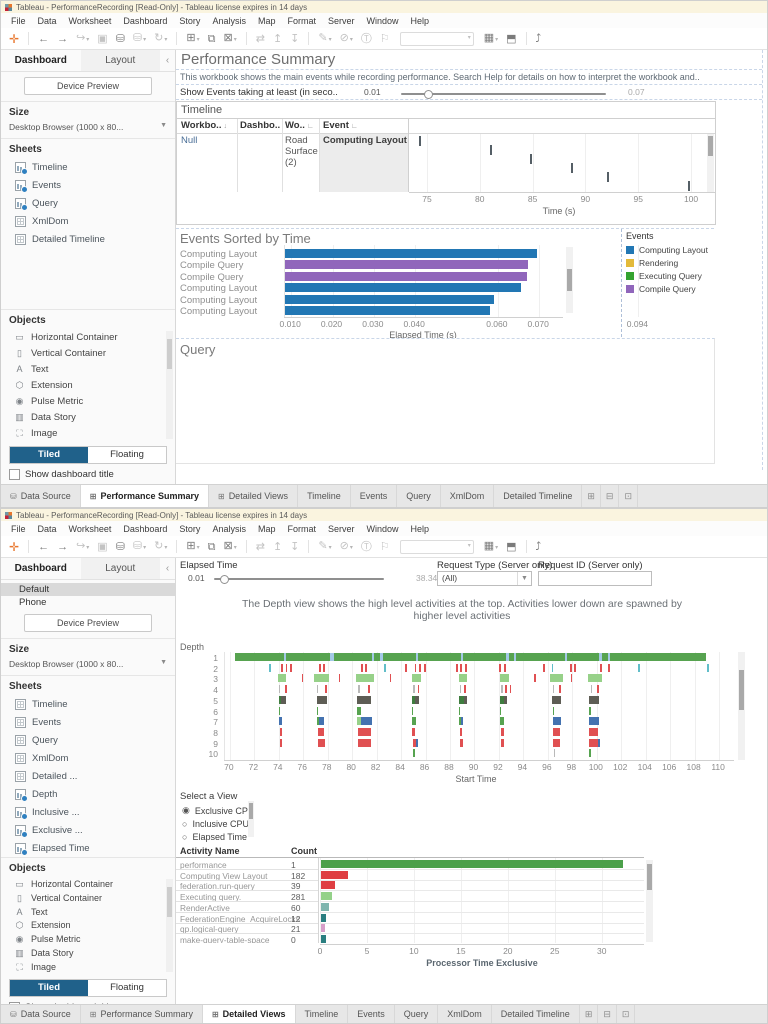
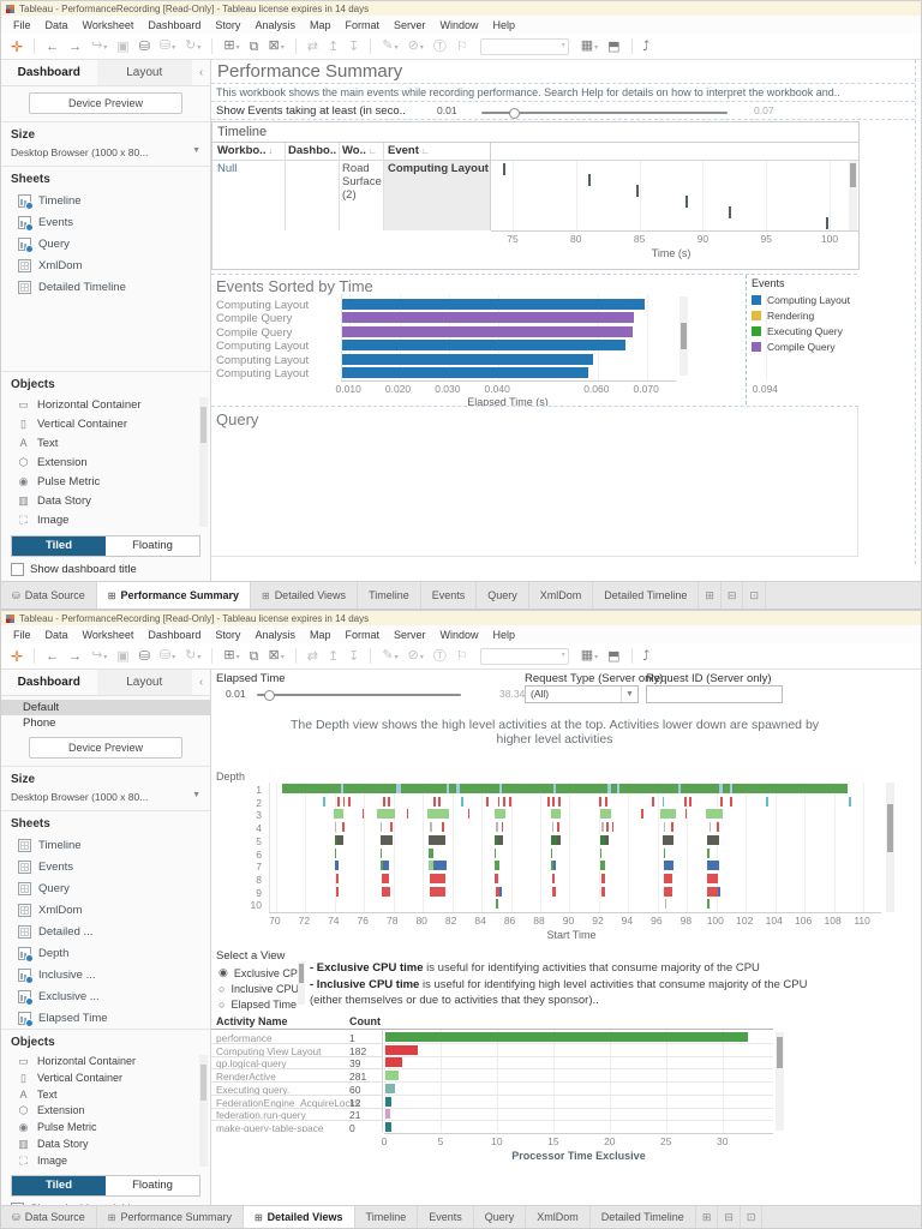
  Tableau - PerformanceRecording [Read-Only] - Tableau license expires in 14 days
  File
  Data
  Worksheet
  Dashboard
  Story
  Analysis
  Map
  Format
  Server
  Window
  Help
  ✛
  ←
  →
  ▣
  ⛁
  ⧉
  ⇄
  ↥
  ↧
  Ⓣ
  ⚐
  ⬒
  ⤴
  Dashboard
  Layout
  ‹
  Device Preview
  Size
  Desktop Browser (1000 x 80...
  Sheets
  Timeline
  Events
  Query
  XmlDom
  Detailed Timeline
  Objects
  ▭
  Horizontal Container
  ▯
  Vertical Container
  A
  Text
  ⬡
  Extension
  ◉
  Pulse Metric
  ▥
  Data Story
  ⛶
  Image
  Tiled
  Floating
  Show dashboard title
  Performance Summary
  This workbook shows the main events while recording performance. Search Help for details on how to interpret the workbook and..
  Show Events taking at least (in seco..
  0.01
  0.07
  Timeline
  Workbo..
  Dashbo..
  Wo..
  Event
  Null
  Road Surface (2)
  Computing Layout
  75
  80
  85
  90
  95
  100
  Time (s)
  Events Sorted by Time
  Computing Layout
  Compile Query
  Compile Query
  Computing Layout
  Computing Layout
  Computing Layout
  0.010
  0.020
  0.030
  0.040
  0.094
  0.060
  0.070
  Elapsed Time (s)
  Events
  Computing Layout
  Rendering
  Executing Query
  Compile Query
  Query
  ⛁
  Data Source
  ⊞
  Performance Summary
  ⊞
  Detailed Views
  Timeline
  Events
  Query
  XmlDom
  Detailed Timeline
  ⊞
  ⊟
  ⊡
  Tableau - PerformanceRecording [Read-Only] - Tableau license expires in 14 days
  File
  Data
  Worksheet
  Dashboard
  Story
  Analysis
  Map
  Format
  Server
  Window
  Help
  ✛
  ←
  →
  ▣
  ⛁
  ⧉
  ⇄
  ↥
  ↧
  Ⓣ
  ⚐
  ⬒
  ⤴
  Dashboard
  Layout
  ‹
  Default
  Phone
  Device Preview
  Size
  Desktop Browser (1000 x 80...
  Sheets
  Timeline
  Events
  Query
  XmlDom
  Detailed ...
  Depth
  Inclusive ...
  Exclusive ...
  Elapsed Time
  Objects
  ▭
  Horizontal Container
  ▯
  Vertical Container
  A
  Text
  ⬡
  Extension
  ◉
  Pulse Metric
  ▥
  Data Story
  ⛶
  Image
  Tiled
  Floating
  Elapsed Time
  0.01
  38.34
  Request Type (Server only)
  (All)
  Request ID (Server only)
  The Depth view shows the high level activities at the top. Activities lower down are spawned by
  higher level activities
  Depth
  1
  2
  3
  4
  5
  6
  7
  8
  9
  10
  70
  72
  74
  76
  78
  80
  82
  84
  86
  88
  90
  92
  94
  96
  98
  100
  102
  104
  106
  108
  110
  Start Time
  Select a View
  ◉
  Exclusive CP
  ○
  Inclusive CPU
  ○
  Elapsed Time
+ - Exclusive CPU time is useful for identifying activities that consume majority of the CPU
+ - Inclusive CPU time is useful for identifying high level activities that consume majority of the CPU
+ (either themselves or due to activities that they sponsor)..
  Activity Name
  Count
  performance
  1
  Computing View Layout
  182
- federation.run-query
+ qp.logical-query
  39
- Executing query.
+ RenderActive
  281
- RenderActive
+ Executing query.
  60
  FederationEngine_AcquireLocks
  12
- qp.logical-query
+ federation.run-query
  21
  make-query-table-space
  0
  0
  5
  10
  15
  20
  25
  30
  Processor Time Exclusive
  ⛁
  Data Source
  ⊞
  Performance Summary
  ⊞
  Detailed Views
  Timeline
  Events
  Query
  XmlDom
  Detailed Timeline
  ⊞
  ⊟
  ⊡
